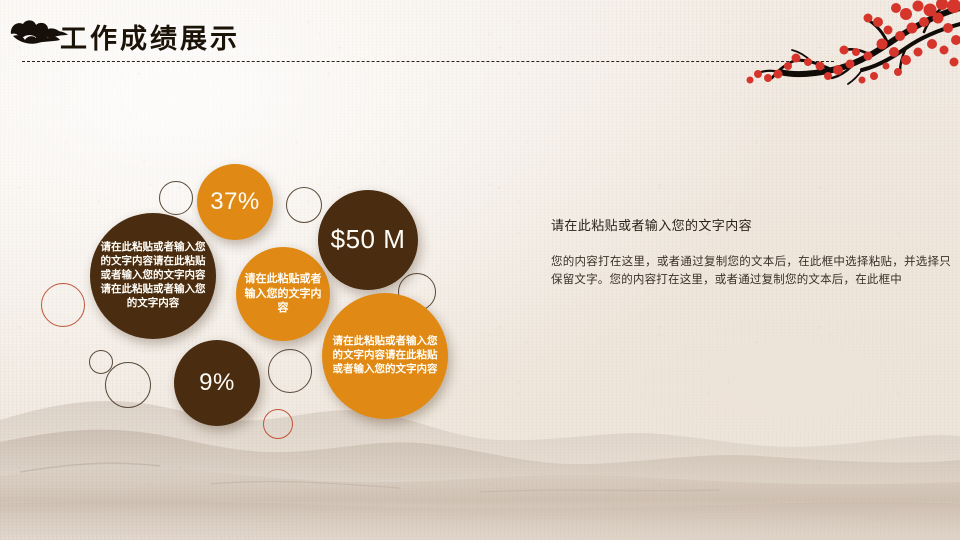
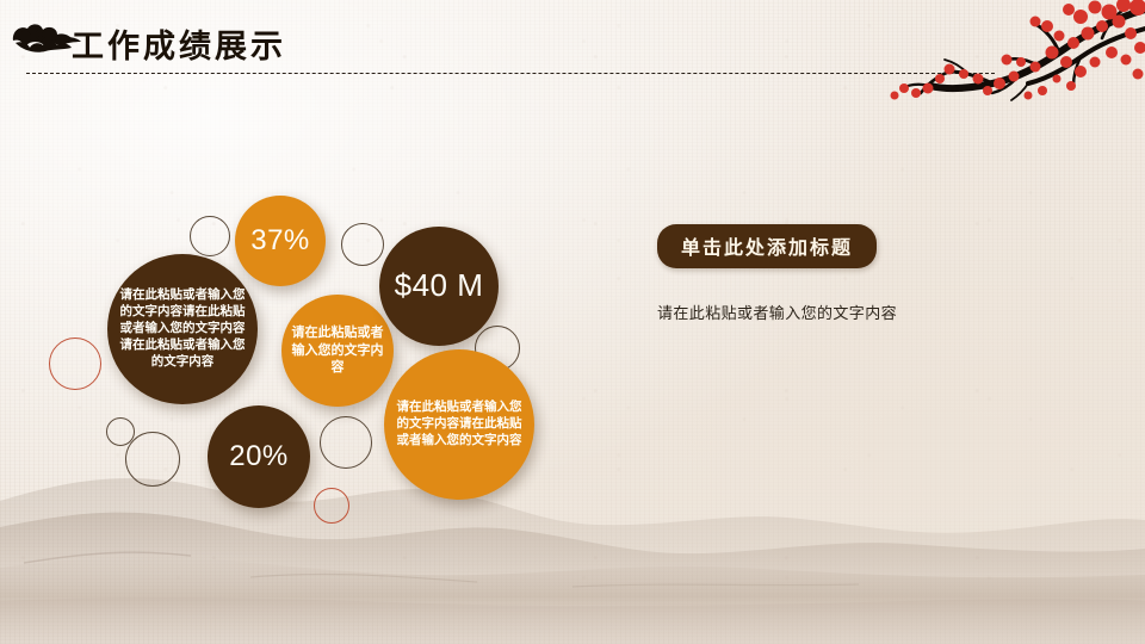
  工作成绩展示
  37%
  请在此粘贴或者输入您的文字内容请在此粘贴或者输入您的文字内容请在此粘贴或者输入您的文字内容
  请在此粘贴或者输入您的文字内容
- $50 M
+ $40 M
  请在此粘贴或者输入您的文字内容请在此粘贴或者输入您的文字内容
- 9%
+ 20%
+ 单击此处添加标题
  请在此粘贴或者输入您的文字内容
- 您的内容打在这里，或者通过复制您的文本后，在此框中选择粘贴，并选择只保留文字。您的内容打在这里，或者通过复制您的文本后，在此框中
